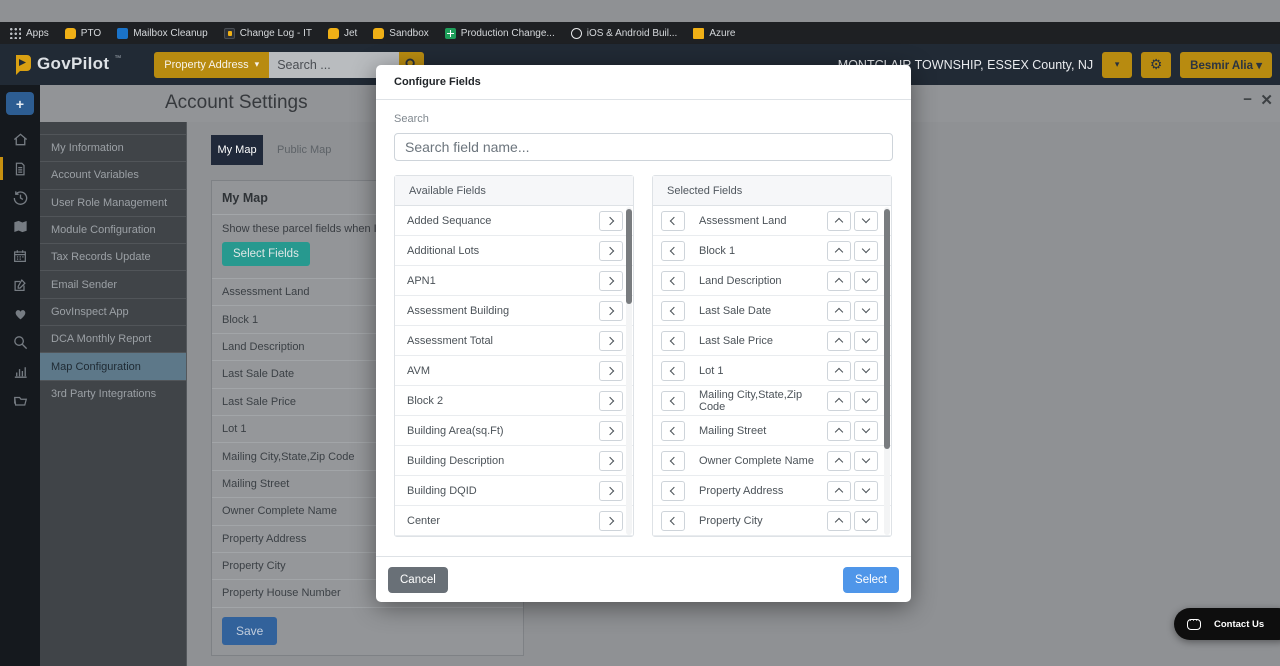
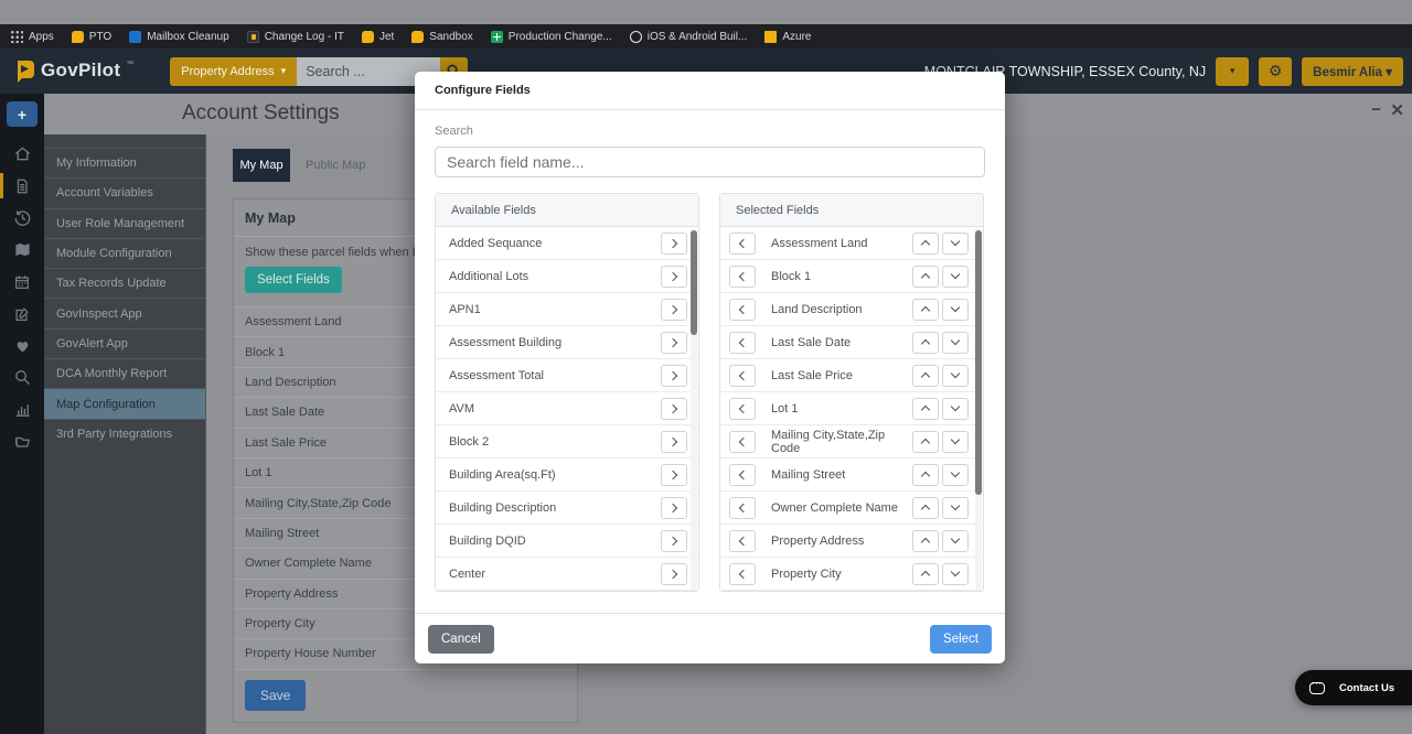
  Apps
  PTO
  Mailbox Cleanup
  Change Log - IT
  Jet
  Sandbox
  Production Change...
  iOS & Android Buil...
  Azure
  GovPilot
  Property Address
  ▾
  Search ...
  TOWNSHIP, ESSEX County, NJ
  ▾
  ⚙
  Besmir Alia ▾
  +
  Account Settings
  −
  ✕
  My Information
  Account Variables
  User Role Management
  Module Configuration
  Tax Records Update
- Email Sender
  GovInspect App
+ GovAlert App
  DCA Monthly Report
  Map Configuration
  3rd Party Integrations
  My Map
  Public Map
  My Map
  Show these parcel fields when
  Select Fields
  Assessment Land
  Block 1
  Land Description
  Last Sale Date
  Last Sale Price
  Lot 1
  Mailing City,State,Zip Code
  Mailing Street
  Owner Complete Name
  Property Address
  Property City
  Property House Number
  Save
  Configure Fields
  Search
  Search field name...
  Available Fields
  Added Sequance
  Additional Lots
  APN1
  Assessment Building
  Assessment Total
  AVM
  Block 2
  Building Area(sq.Ft)
  Building Description
  Building DQID
  Center
  Selected Fields
  Assessment Land
  Block 1
  Land Description
  Last Sale Date
  Last Sale Price
  Lot 1
  Mailing City,State,Zip Code
  Mailing Street
  Owner Complete Name
  Property Address
  Property City
  Cancel
  Select
  Contact Us
